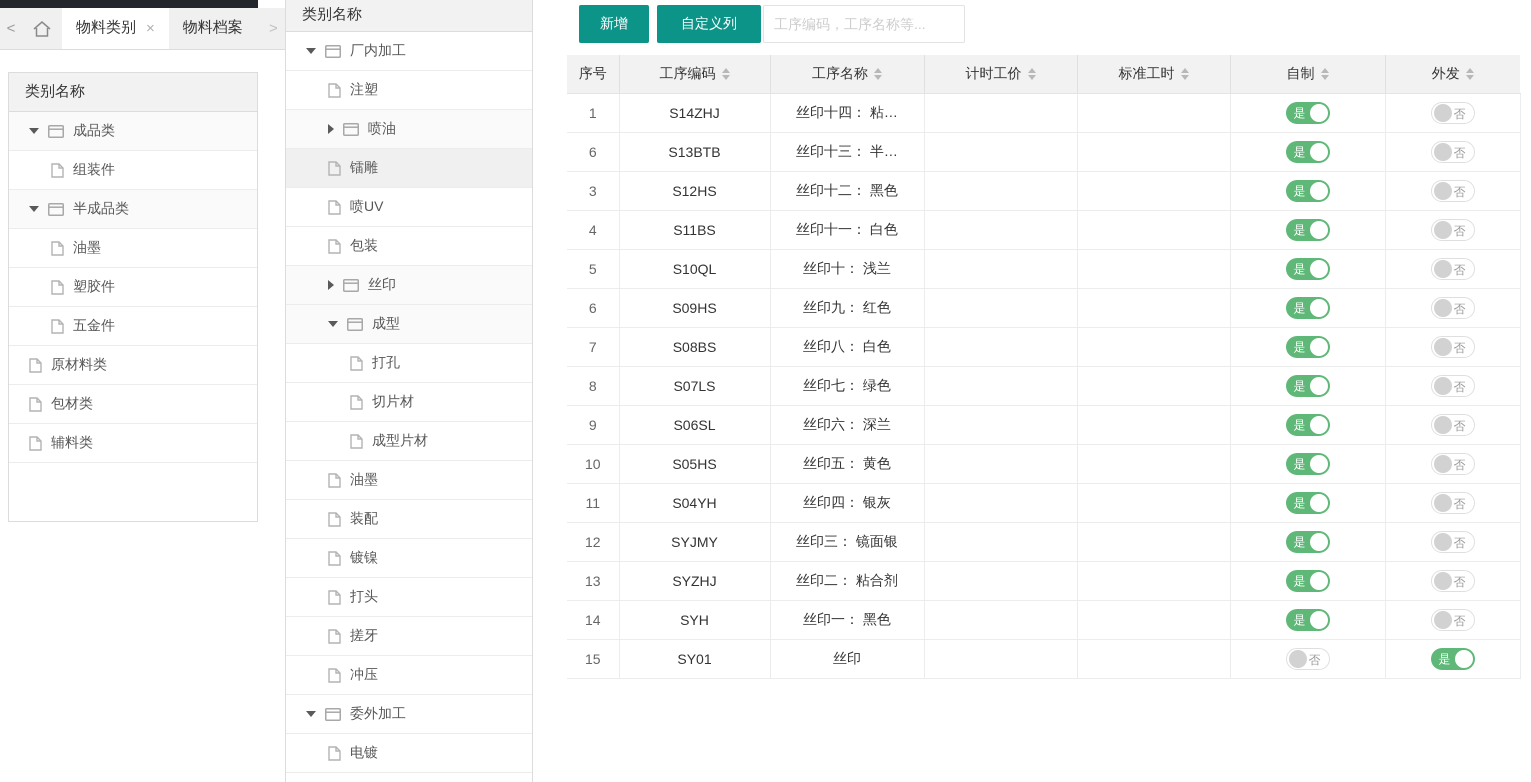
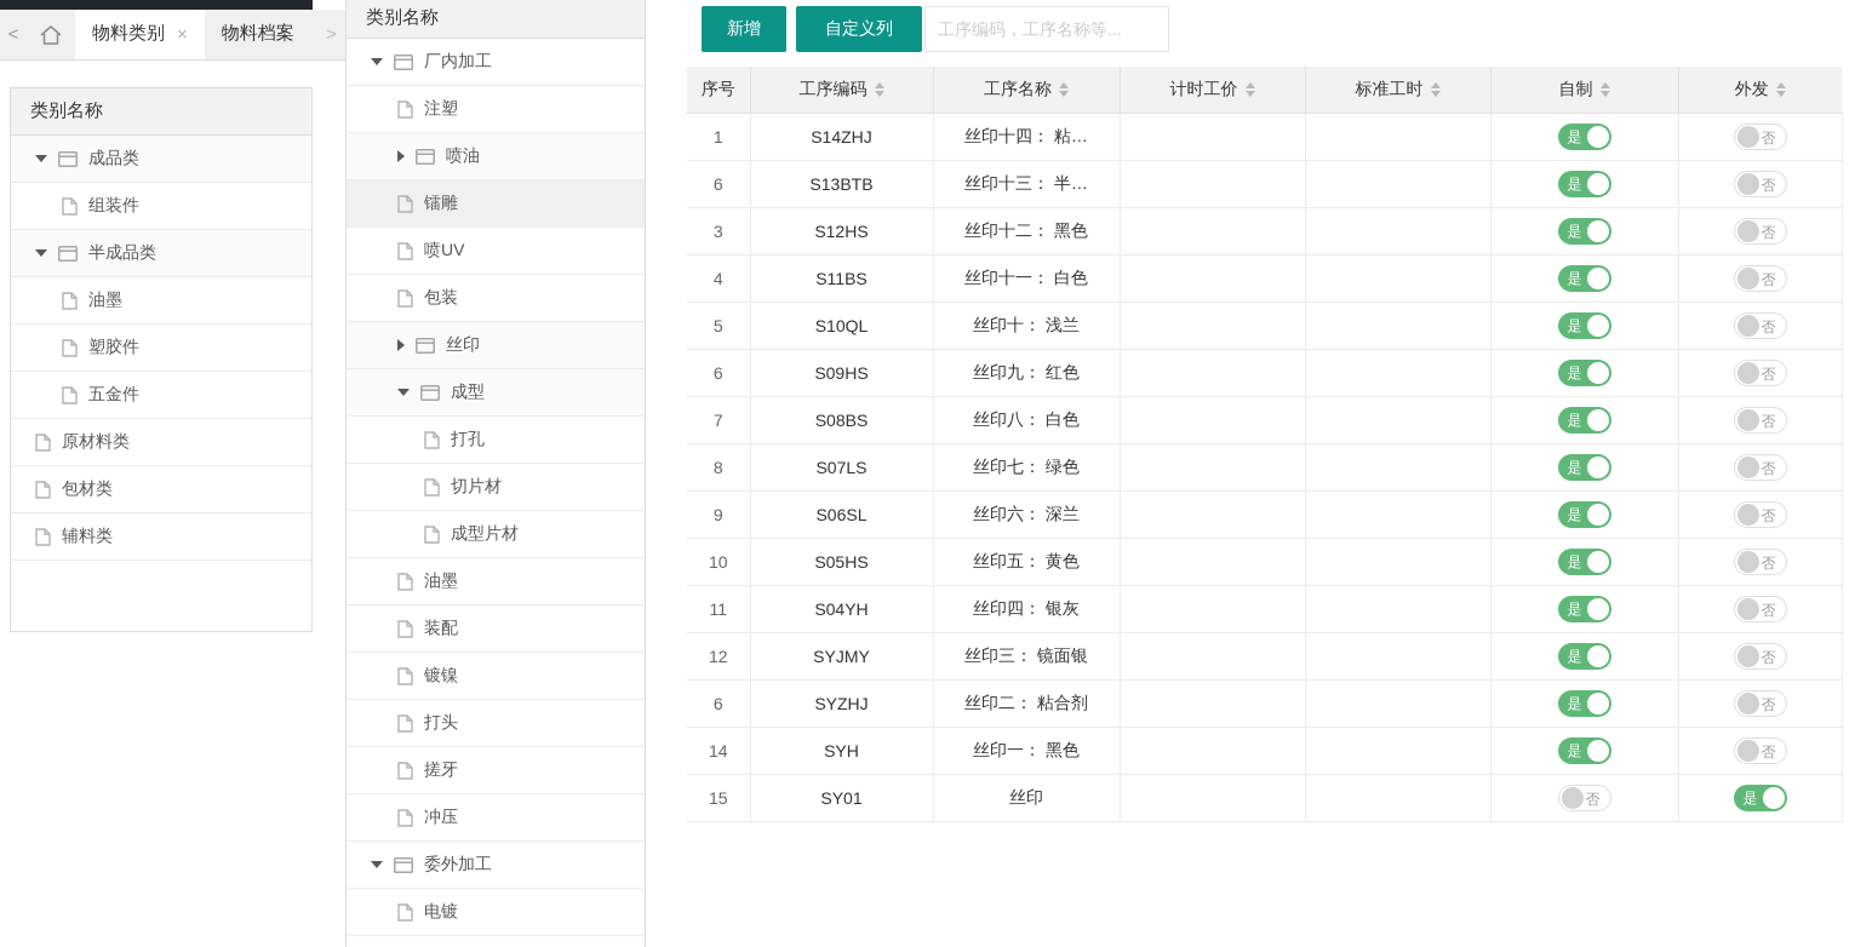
  <
  物料类别
  ×
  物料档案
  >
  类别名称
  成品类
  组装件
  半成品类
  油墨
  塑胶件
  五金件
  原材料类
  包材类
  辅料类
  类别名称
  厂内加工
  注塑
  喷油
  镭雕
  喷UV
  包装
  丝印
  成型
  打孔
  切片材
  成型片材
  油墨
  装配
  镀镍
  打头
  搓牙
  冲压
  委外加工
  电镀
  新增
  自定义列
  工序编码，工序名称等...
  序号	工序编码	工序名称	计时工价	标准工时	自制	外发
  1	S14ZHJ	丝印十四： 粘…			是	否
  6	S13BTB	丝印十三： 半…			是	否
  3	S12HS	丝印十二： 黑色			是	否
  4	S11BS	丝印十一： 白色			是	否
  5	S10QL	丝印十： 浅兰			是	否
  6	S09HS	丝印九： 红色			是	否
  7	S08BS	丝印八： 白色			是	否
  8	S07LS	丝印七： 绿色			是	否
  9	S06SL	丝印六： 深兰			是	否
  10	S05HS	丝印五： 黄色			是	否
  11	S04YH	丝印四： 银灰			是	否
  12	SYJMY	丝印三： 镜面银			是	否
- 13	SYZHJ	丝印二： 粘合剂			是	否
+ 6	SYZHJ	丝印二： 粘合剂			是	否
  14	SYH	丝印一： 黑色			是	否
  15	SY01	丝印			否	是
